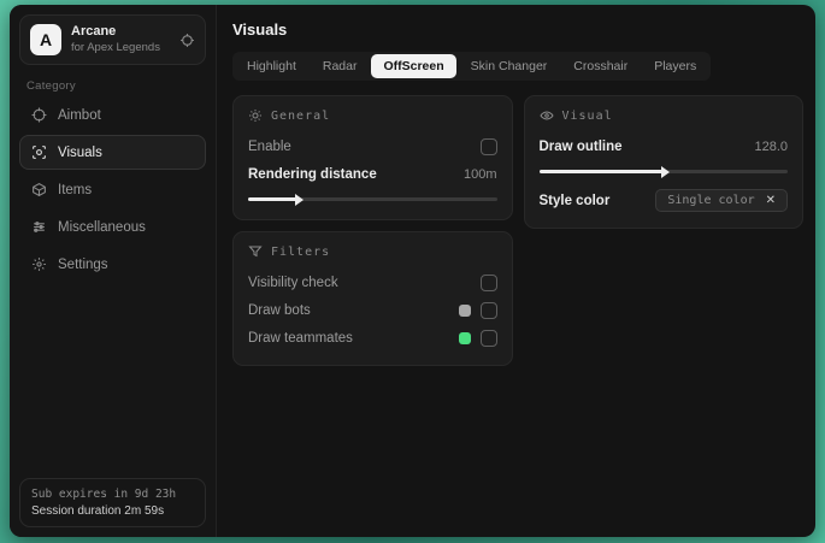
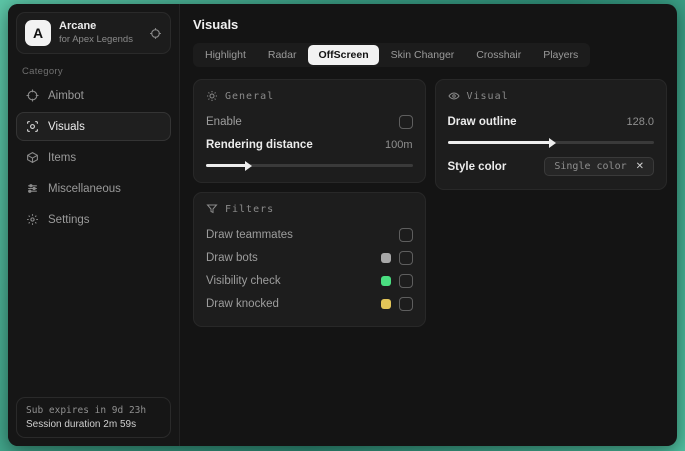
  A
  Arcane
  for Apex Legends
  Category
  Aimbot
  Visuals
  Items
  Miscellaneous
  Settings
  Sub expires in 9d 23h
  Session duration 2m 59s
  Visuals
  Highlight
  Radar
  OffScreen
  Skin Changer
  Crosshair
  Players
  General
  Enable
  Rendering distance
  100m
  Filters
- Visibility check
+ Draw teammates
  Draw bots
- Draw teammates
+ Visibility check
+ Draw knocked
  Visual
  Draw outline
  128.0
  Style color
  Single color
  ✕
